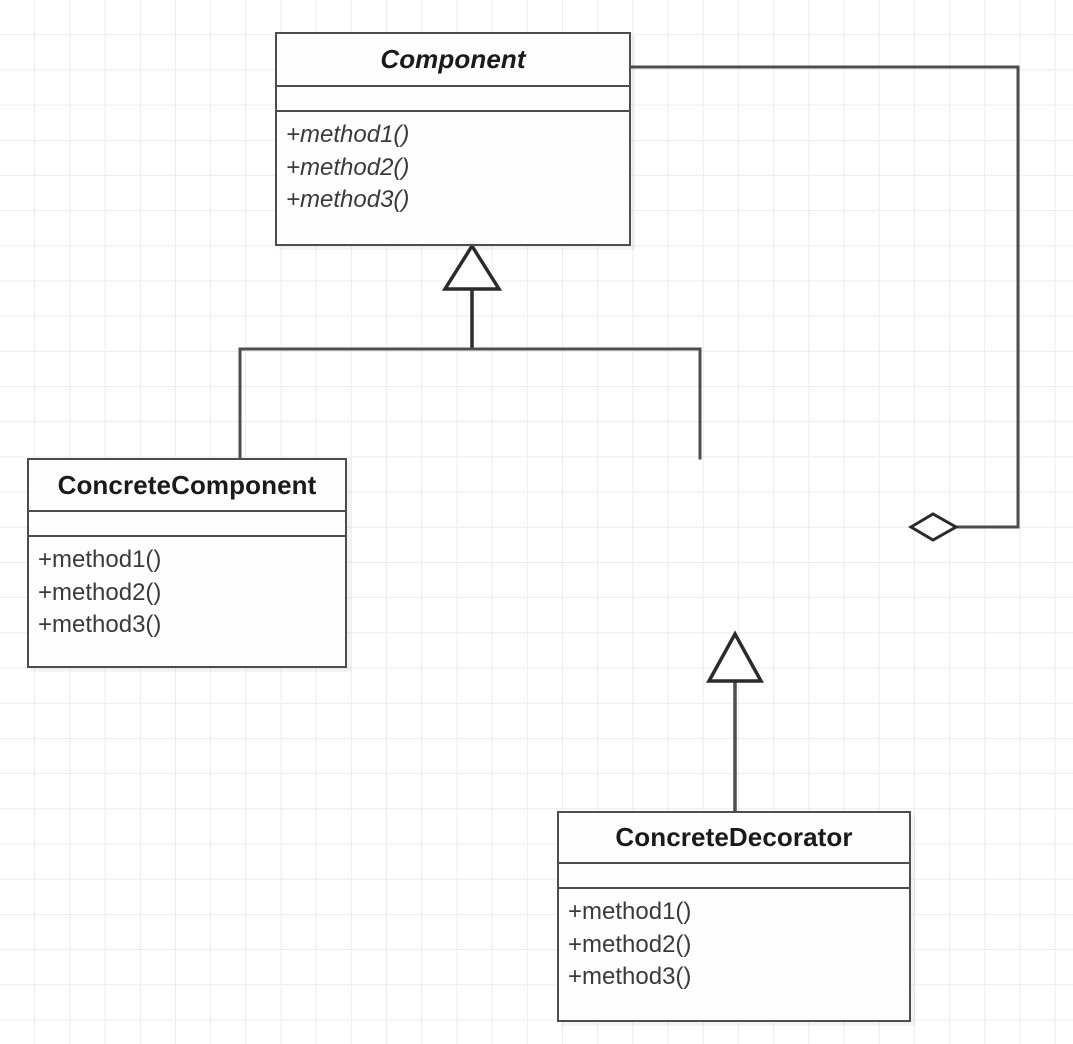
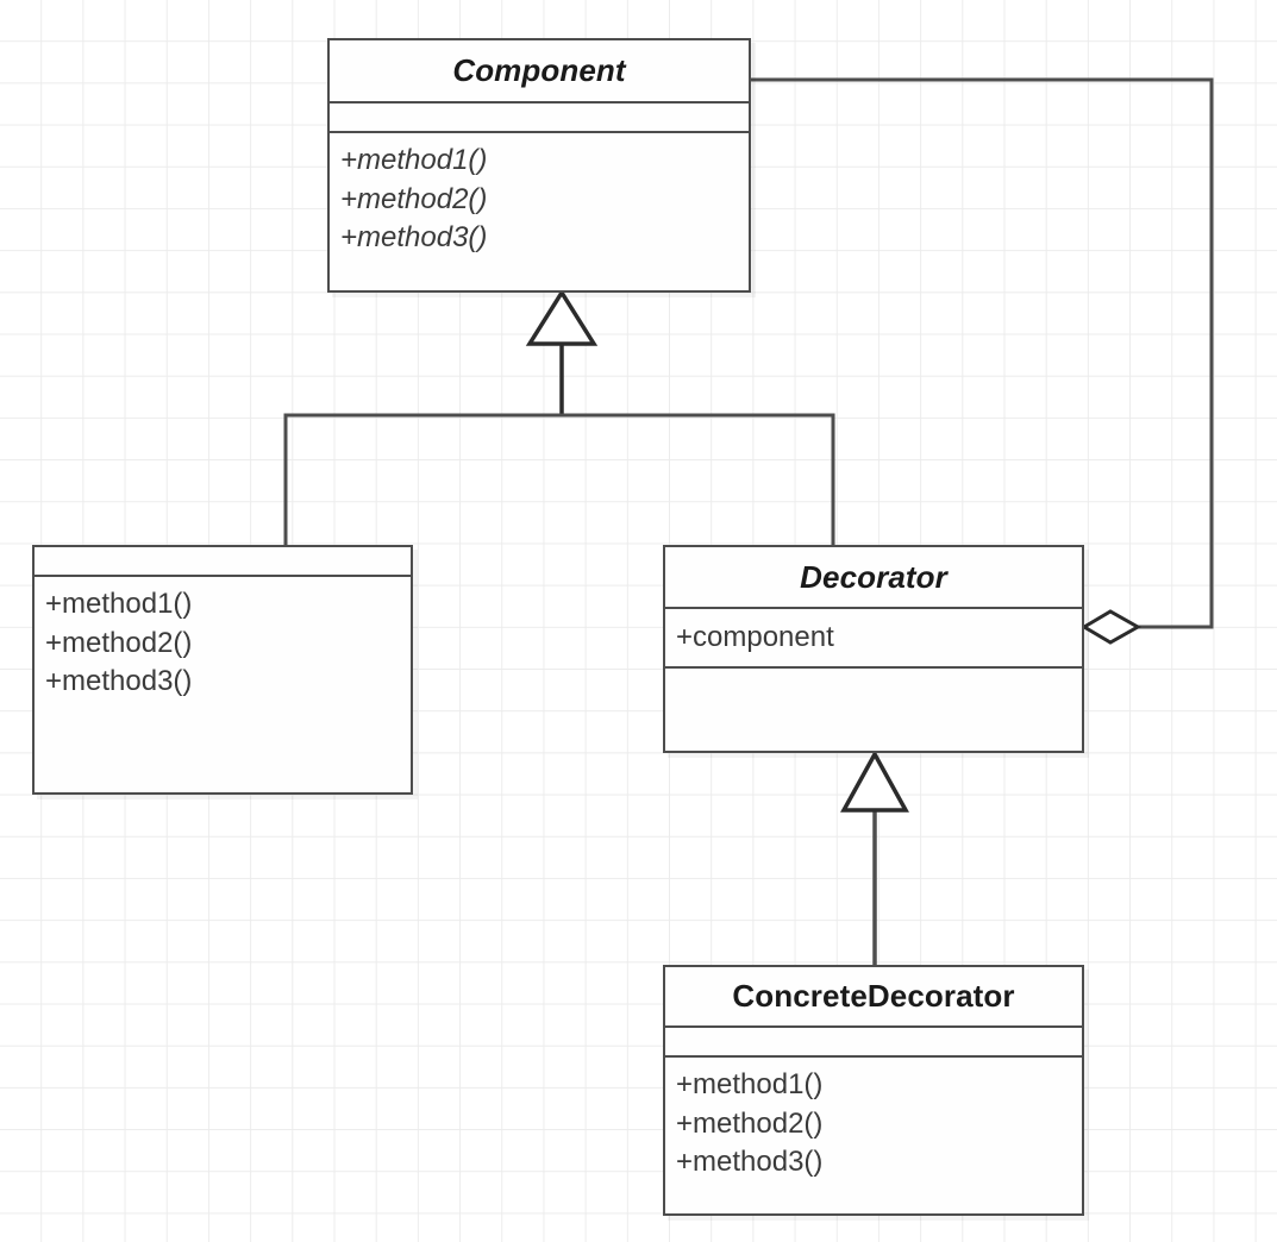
  Component
  +method1()
  +method2()
  +method3()
- ConcreteComponent
  +method1()
  +method2()
  +method3()
+ Decorator
+ +component
  ConcreteDecorator
  +method1()
  +method2()
  +method3()
